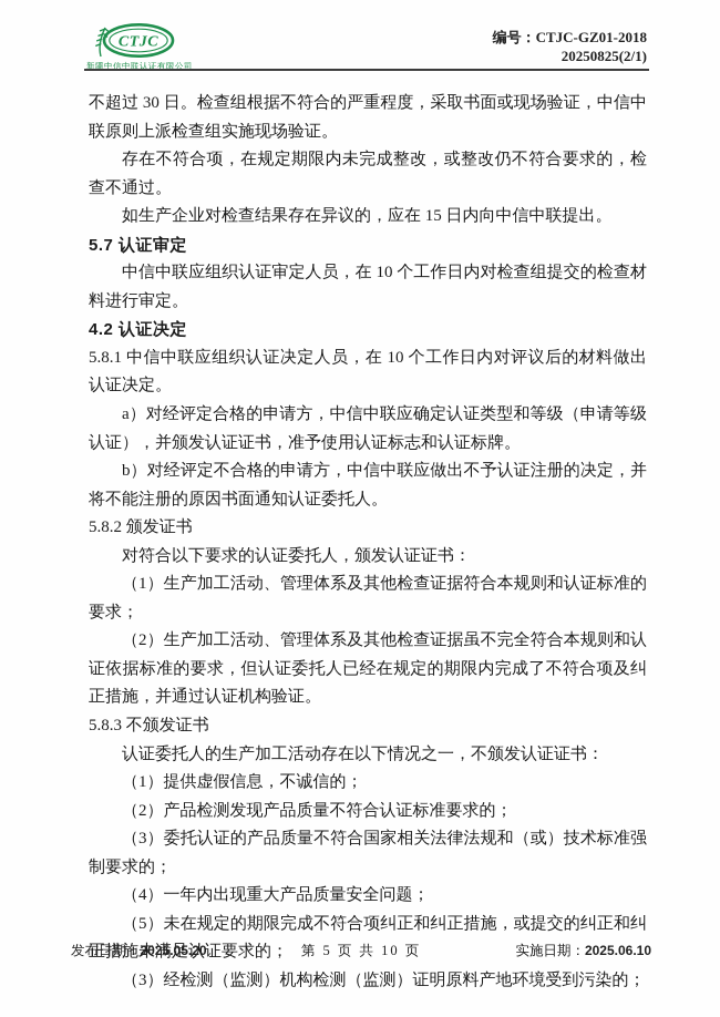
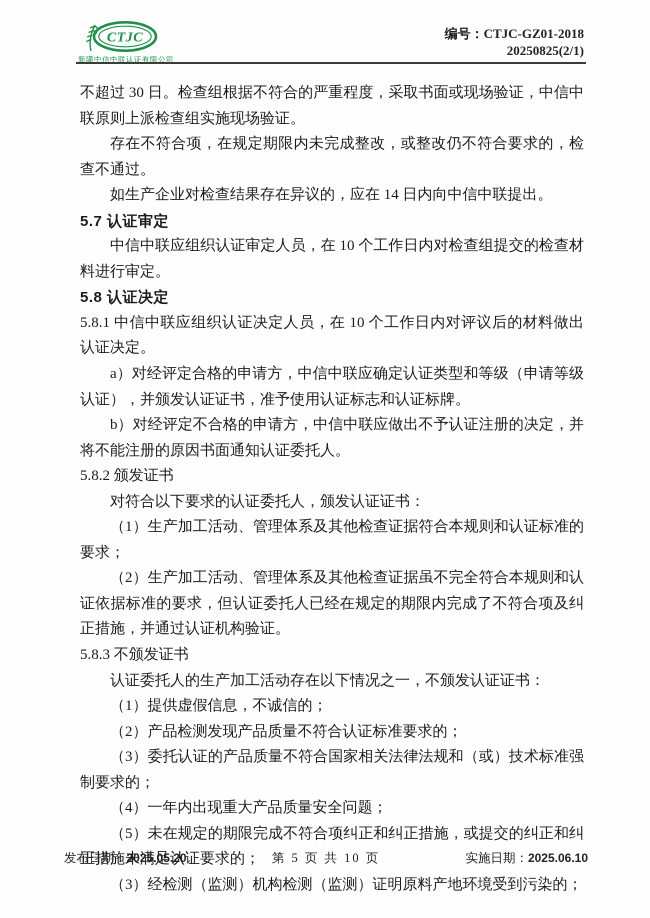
  CTJC
  新疆中信中联认证有限公司
  编号：CTJC-GZ01-2018
  20250825(2/1)
  不超过 30 日。检查组根据不符合的严重程度，采取书面或现场验证，中信中联原则上派检查组实施现场验证。
  存在不符合项，在规定期限内未完成整改，或整改仍不符合要求的，检查不通过。
- 如生产企业对检查结果存在异议的，应在 15 日内向中信中联提出。
+ 如生产企业对检查结果存在异议的，应在 14 日内向中信中联提出。
  5.7 认证审定
  中信中联应组织认证审定人员，在 10 个工作日内对检查组提交的检查材料进行审定。
- 4.2 认证决定
+ 5.8 认证决定
  5.8.1 中信中联应组织认证决定人员，在 10 个工作日内对评议后的材料做出认证决定。
  a）对经评定合格的申请方，中信中联应确定认证类型和等级（申请等级认证），并颁发认证证书，准予使用认证标志和认证标牌。
  b）对经评定不合格的申请方，中信中联应做出不予认证注册的决定，并将不能注册的原因书面通知认证委托人。
  5.8.2 颁发证书
  对符合以下要求的认证委托人，颁发认证证书：
  （1）生产加工活动、管理体系及其他检查证据符合本规则和认证标准的要求；
  （2）生产加工活动、管理体系及其他检查证据虽不完全符合本规则和认证依据标准的要求，但认证委托人已经在规定的期限内完成了不符合项及纠正措施，并通过认证机构验证。
  5.8.3 不颁发证书
  认证委托人的生产加工活动存在以下情况之一，不颁发认证证书：
  （1）提供虚假信息，不诚信的；
  （2）产品检测发现产品质量不符合认证标准要求的；
  （3）委托认证的产品质量不符合国家相关法律法规和（或）技术标准强制要求的；
  （4）一年内出现重大产品质量安全问题；
  （5）未在规定的期限完成不符合项纠正和纠正措施，或提交的纠正和纠正措施未满足认证要求的；
  （3）经检测（监测）机构检测（监测）证明原料产地环境受到污染的；
  发布日期：2025.05.20
  第 5 页 共 10 页
  实施日期：2025.06.10
